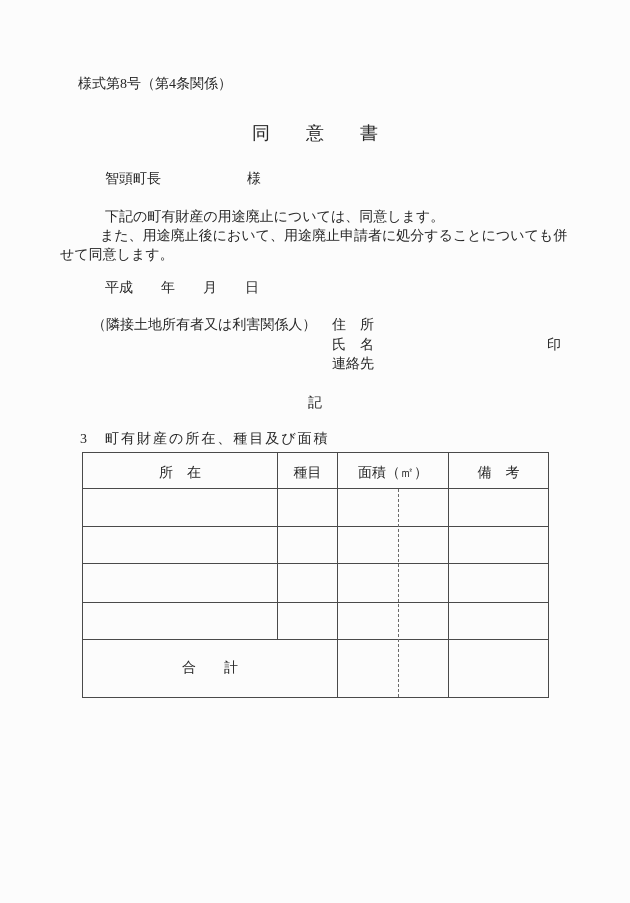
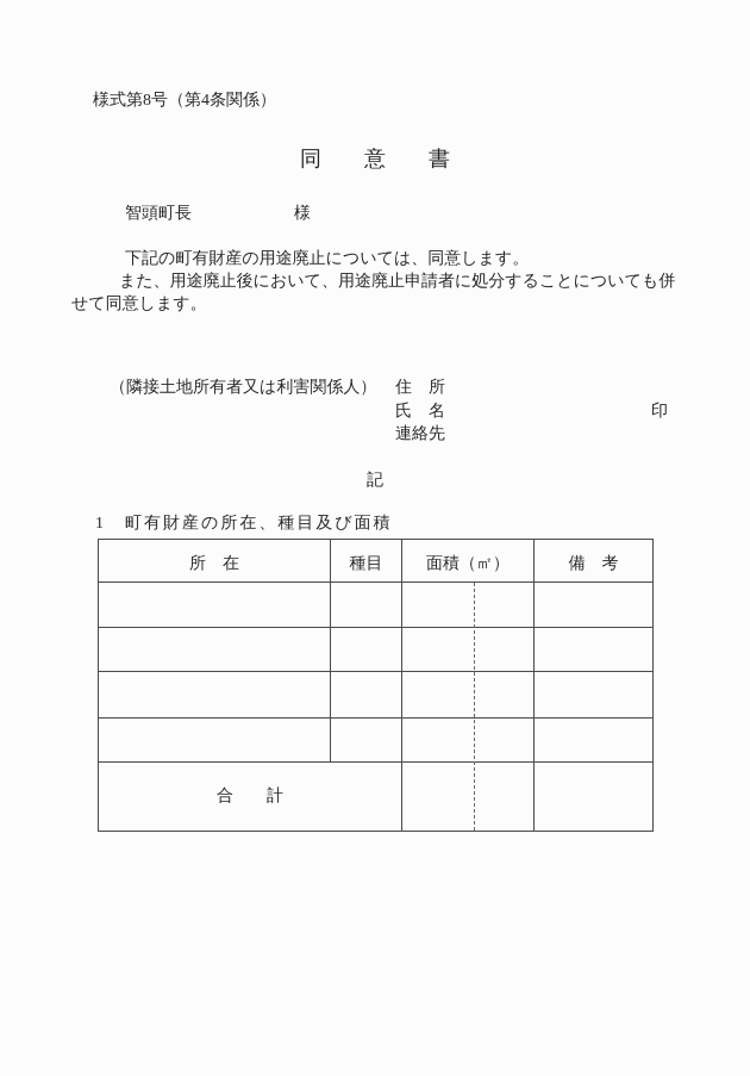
  様式第8号（第4条関係）
  同 意 書
  智頭町長
  様
  下記の町有財産の用途廃止については、同意します。
  また、用途廃止後において、用途廃止申請者に処分することについても併
  せて同意します。
- 平成 年 月 日
  （隣接土地所有者又は利害関係人）
  住 所
  氏 名
  連絡先
  印
  記
- 3
+ 1
  町有財産の所在、種目及び面積
  所 在	種目	面積（㎡）	備 考
  合 計
